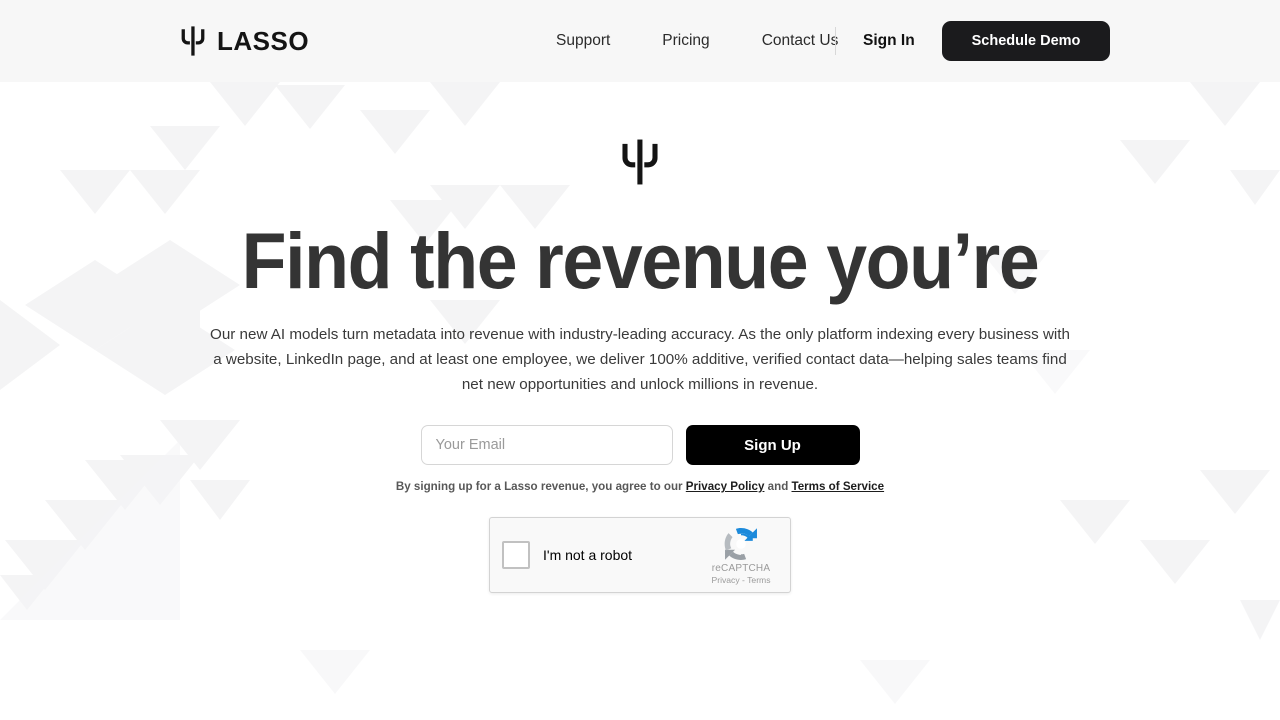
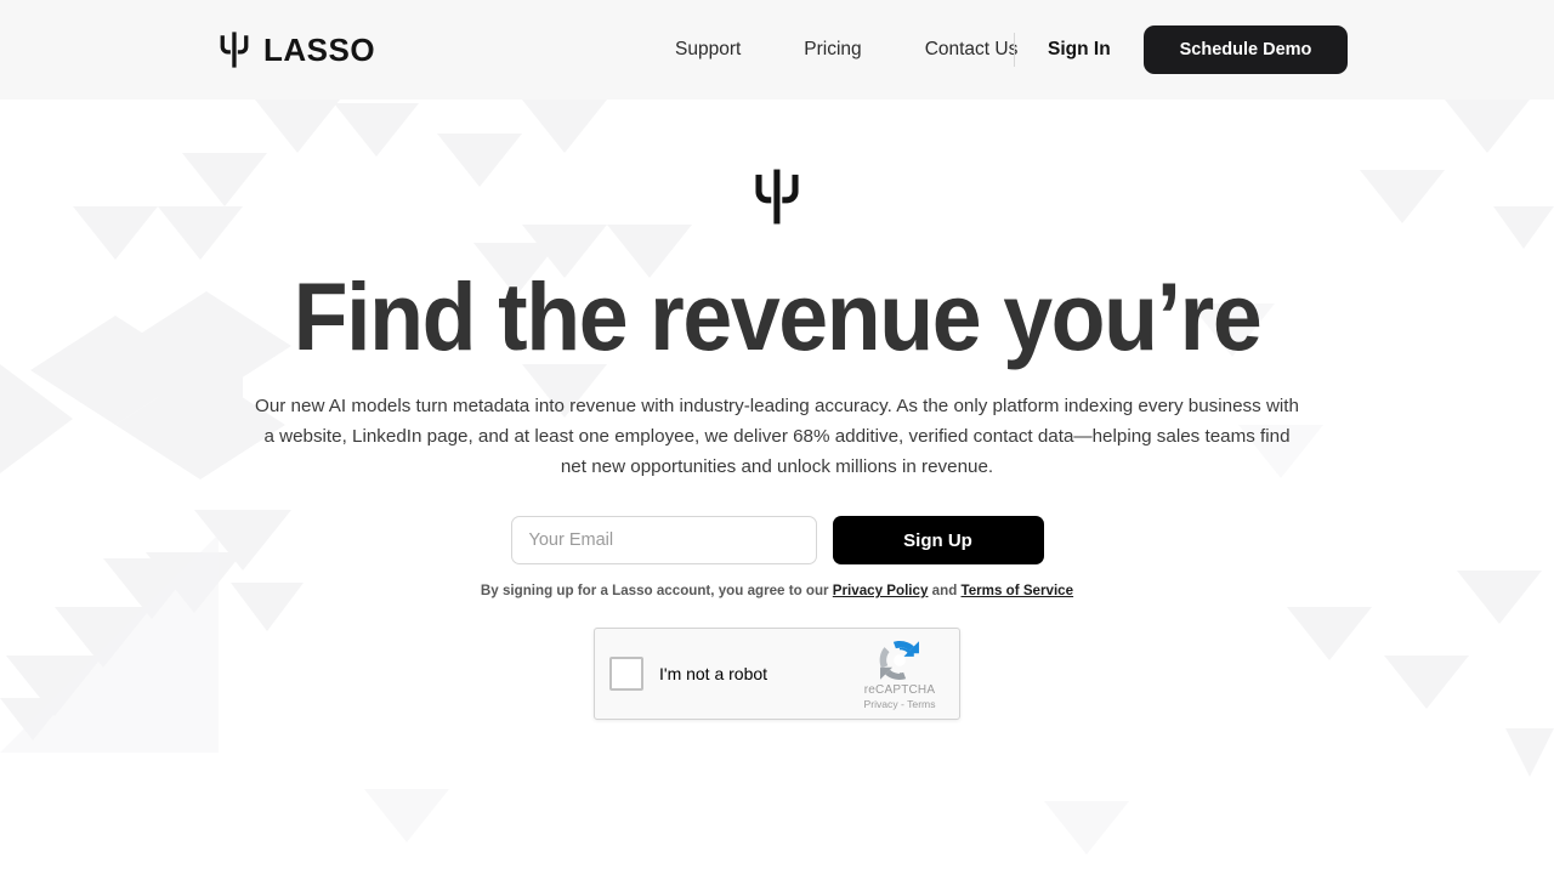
  LASSO
  Support
  Pricing
  Contact U
  Sign In
  Schedule Demo
  Find the revenue you’re
- Our new AI models turn metadata into revenue with industry-leading accuracy. As the only platform indexing every business with a website, LinkedIn page, and at least one employee, we deliver 100% additive, verified contact data—helping sales teams find net new opportunities and unlock millions in revenue.
+ Our new AI models turn metadata into revenue with industry-leading accuracy. As the only platform indexing every business with a website, LinkedIn page, and at least one employee, we deliver 68% additive, verified contact data—helping sales teams find net new opportunities and unlock millions in revenue.
  Your Email
  Sign Up
- By signing up for a Lasso revenue, you agree to our Privacy Policy and Terms of Service
+ By signing up for a Lasso account, you agree to our Privacy Policy and Terms of Service
  I'm not a robot
  reCAPTCHA
  Privacy - Terms
